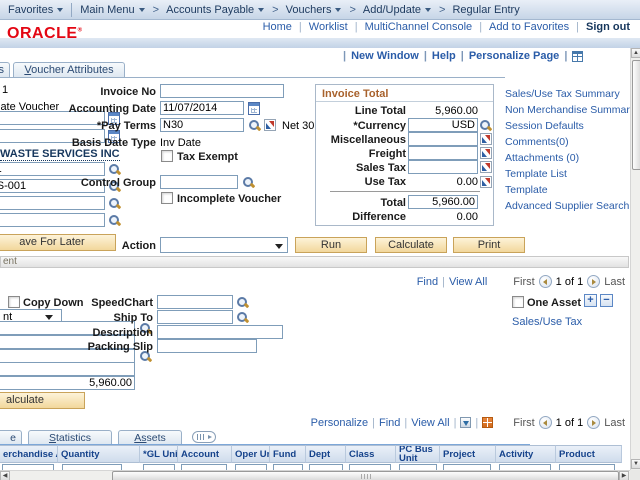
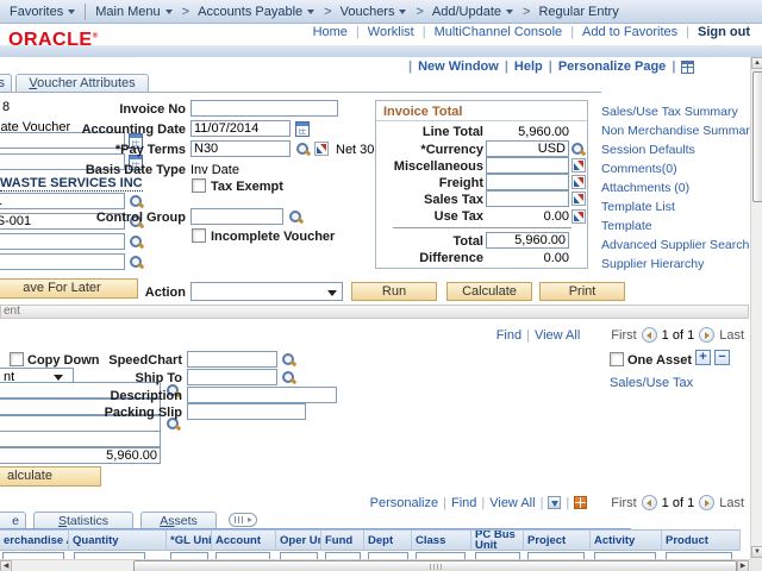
  Favorites
  Main Menu
  Accounts Payable
  Vouchers
  Add/Update
  Regular Entry
  Home
  Worklist
  MultiChannel Console
  Add to Favorites
  Sign out
  ORACLE
  New Window
  Help
  Personalize Page
  s
  Voucher Attributes
- 1
+ 8
  ate Voucher
  WASTE SERVICES INC
  ave For Later
  Invoice No
  Accounting Date
  11/07/2014
  *Pay Terms
  N30
  Basis Date Type
  Inv Date
  Tax Exempt
  Control Group
  Incomplete Voucher
  Invoice Total
  Line Total
  5,960.00
  *Currency
  USD
  Miscellaneous
  Freight
  Sales Tax
  Use Tax
  0.00
  Total
  5,960.00
  Difference
  0.00
  Sales/Use Tax Summary
  Non Merchandise Summar
  Session Defaults
  Comments(0)
  Attachments (0)
  Template List
  Template
  Advanced Supplier Search
+ Supplier Hierarchy
  Action
  Run
  Calculate
  Print
  ent
  Find
  View All
  First
  1 of 1
  Last
  Copy Down
  nt
  5,960.00
  alculate
  SpeedChart
  Ship To
  Description
  Packing Slip
  One Asset
  Sales/Use Tax
  Personalize
  Find
  View All
  First
  1 of 1
  Last
  e
  Statistics
  Assets
  erchandise
  Quantity
  *GL Uni
  Account
  Fund
  Dept
  Class
  PC Bus Unit
  Project
  Activity
  Product
